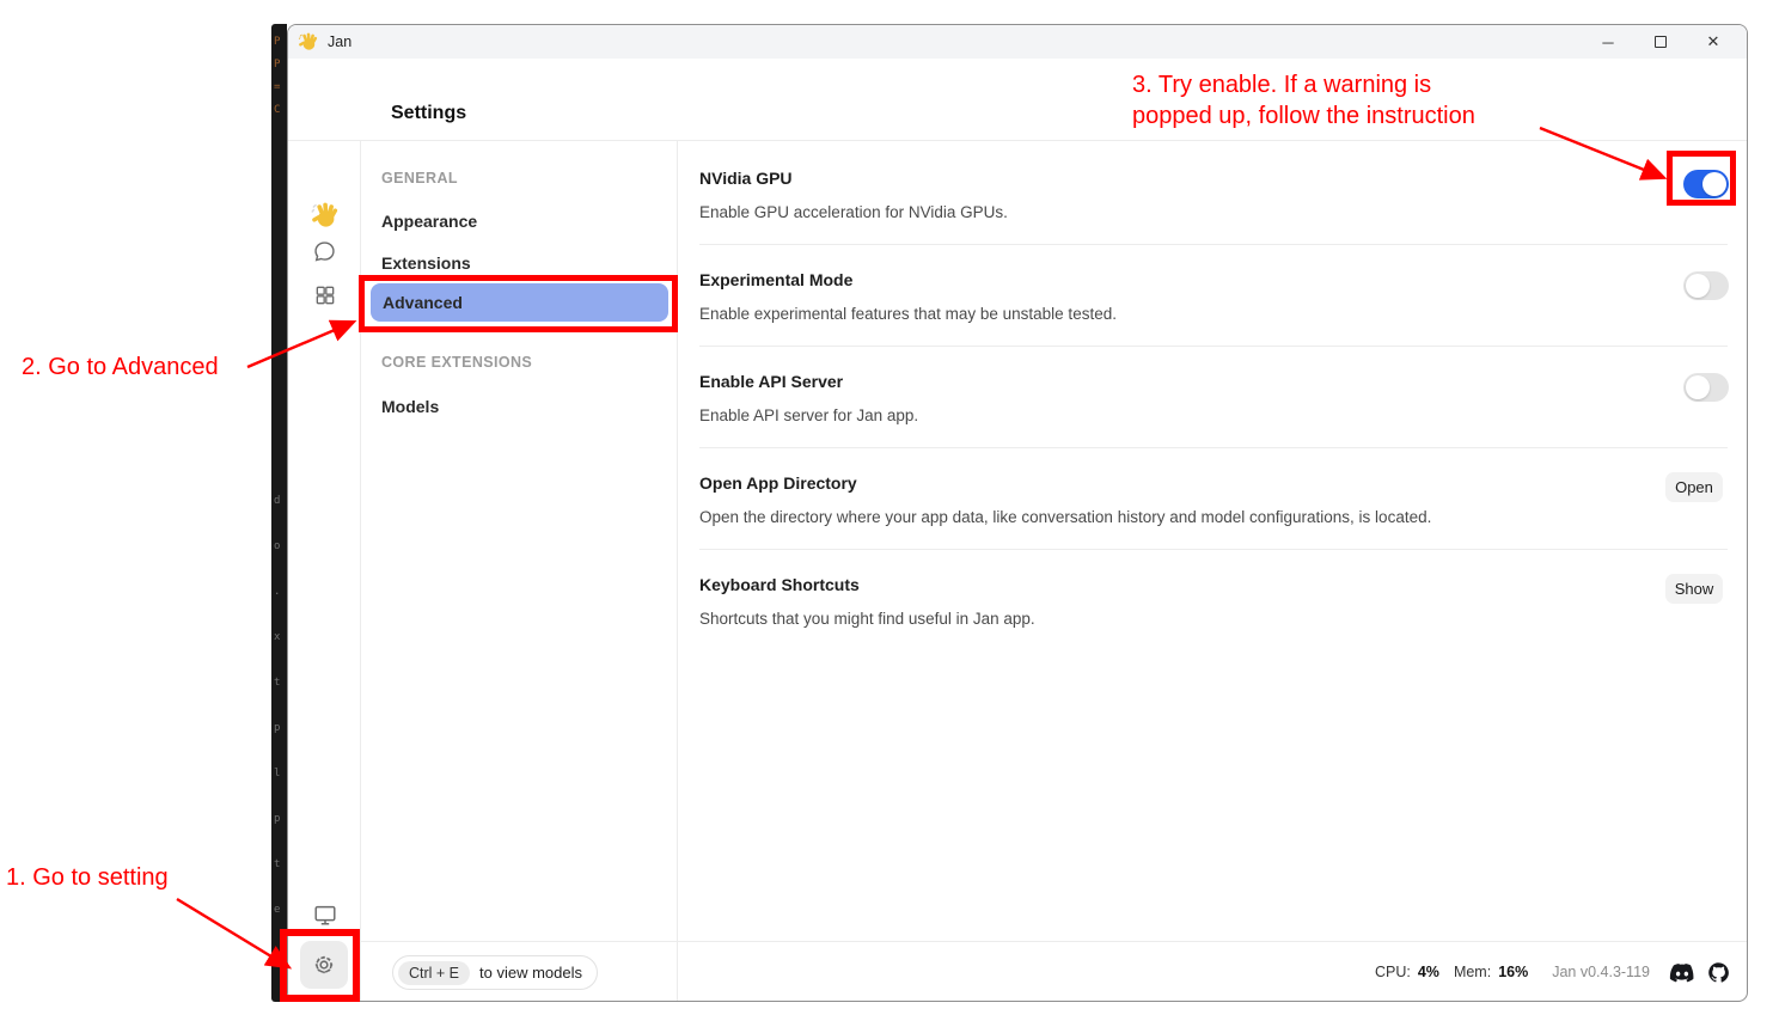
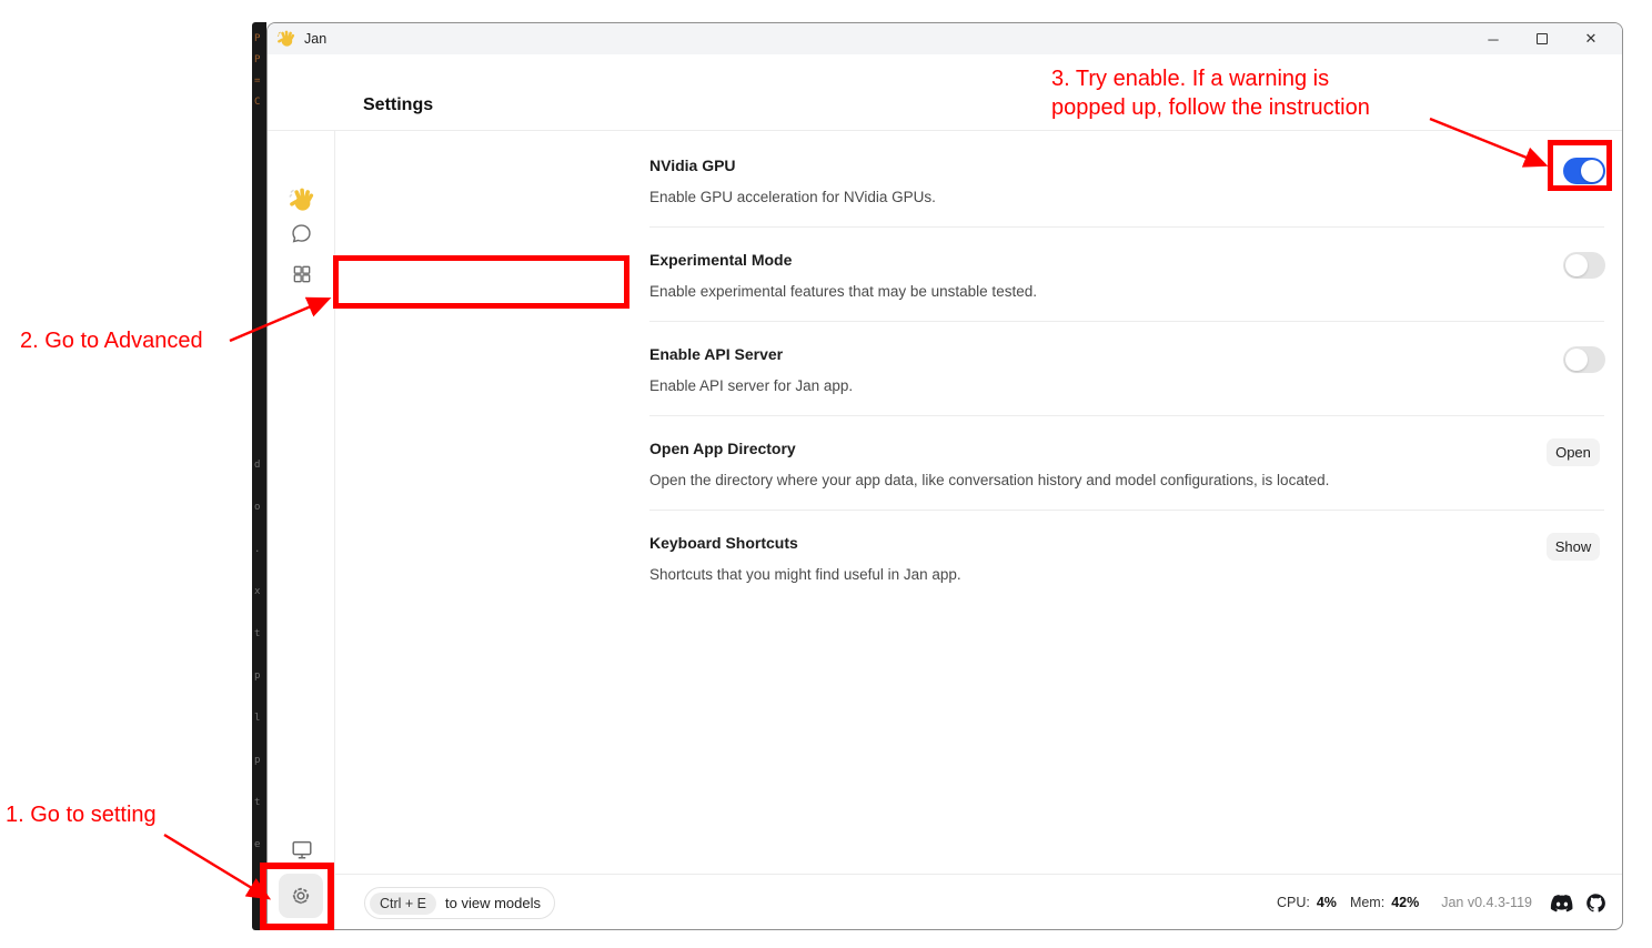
  P
  P
  =
  C
  d
  o
  .
  x
  t
  p
  l
  p
  t
  e
  Jan
  ─
  ✕
  Settings
- GENERAL
- Appearance
- Extensions
- Advanced
- CORE EXTENSIONS
- Models
  NVidia GPU
  Enable GPU acceleration for NVidia GPUs.
  Experimental Mode
  Enable experimental features that may be unstable tested.
  Enable API Server
  Enable API server for Jan app.
  Open App Directory
  Open the directory where your app data, like conversation history and model configurations, is located.
  Open
  Keyboard Shortcuts
  Shortcuts that you might find useful in Jan app.
  Show
  Ctrl + E
  to view models
  CPU:
  4%
  Mem:
- 16%
+ 42%
  Jan v0.4.3-119
  3. Try enable. If a warning is
  popped up, follow the instruction
  2. Go to Advanced
  1. Go to setting
